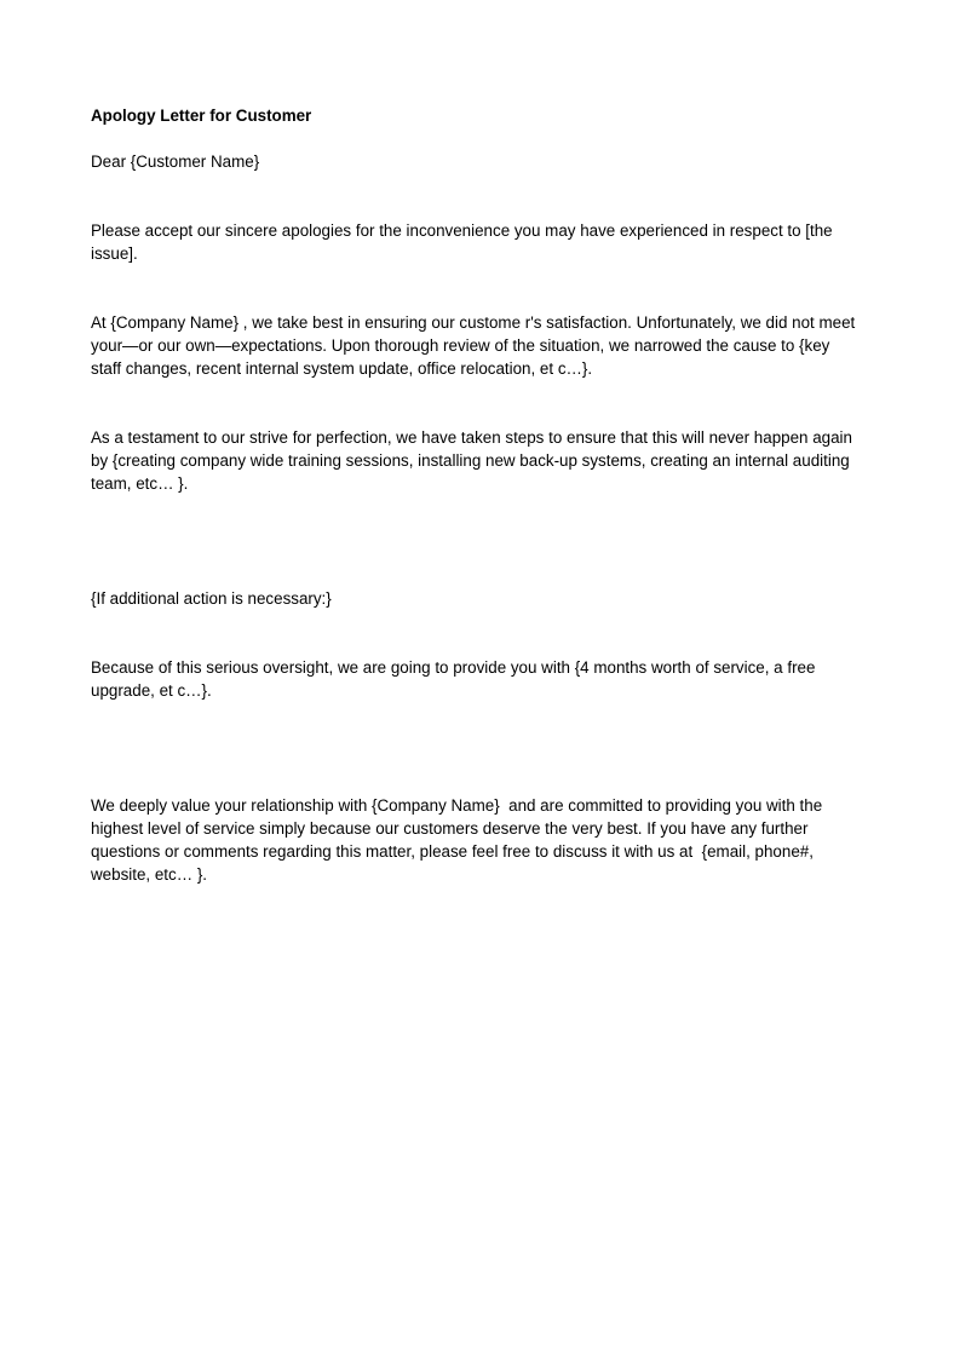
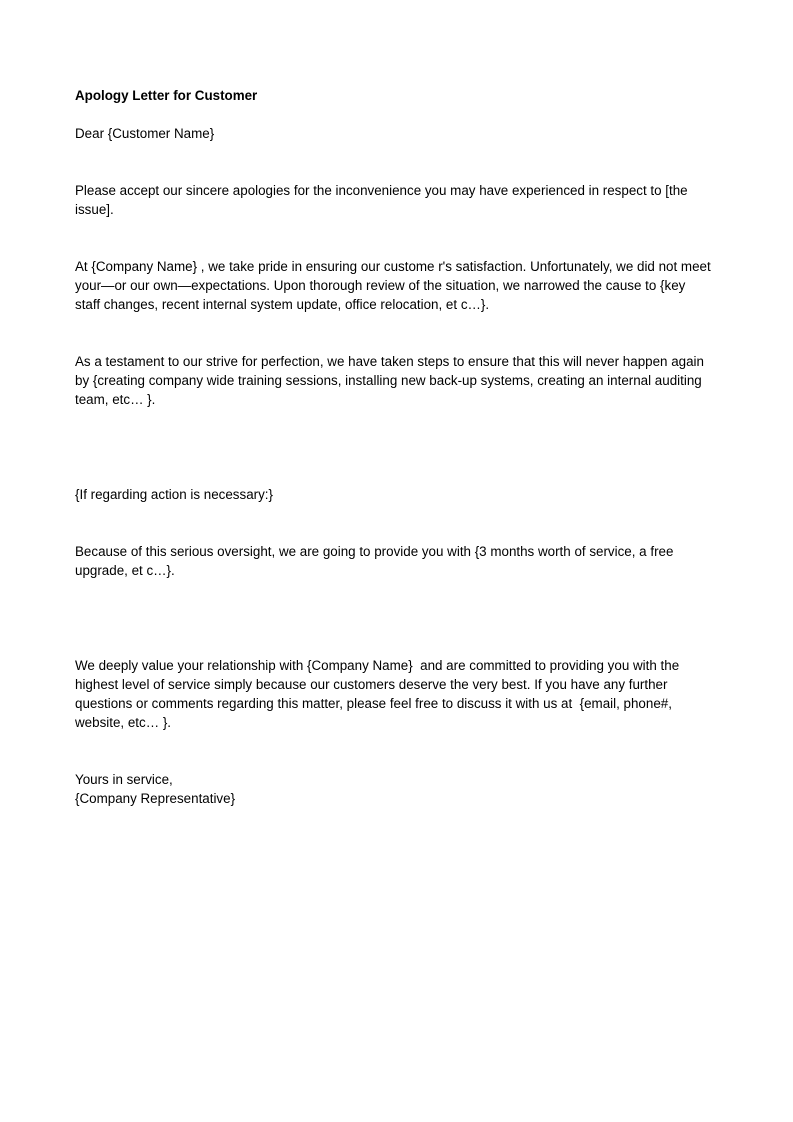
  Apology Letter for Customer
  Dear {Customer Name}
  Please accept our sincere apologies for the inconvenience you may have experienced in respect to [the issue].
- At {Company Name} , we take best in ensuring our custome r's satisfaction. Unfortunately, we did not meet your—or our own—expectations. Upon thorough review of the situation, we narrowed the cause to {key staff changes, recent internal system update, office relocation, et c…}.
+ At {Company Name} , we take pride in ensuring our custome r's satisfaction. Unfortunately, we did not meet your—or our own—expectations. Upon thorough review of the situation, we narrowed the cause to {key staff changes, recent internal system update, office relocation, et c…}.
  As a testament to our strive for perfection, we have taken steps to ensure that this will never happen again by {creating company wide training sessions, installing new back-up systems, creating an internal auditing team, etc… }.
- {If additional action is necessary:}
+ {If regarding action is necessary:}
- Because of this serious oversight, we are going to provide you with {4 months worth of service, a free upgrade, et c…}.
+ Because of this serious oversight, we are going to provide you with {3 months worth of service, a free upgrade, et c…}.
  We deeply value your relationship with {Company Name} and are committed to providing you with the highest level of service simply because our customers deserve the very best. If you have any further questions or comments regarding this matter, please feel free to discuss it with us at {email, phone#, website, etc… }.
+ Yours in service,
+ {Company Representative}
